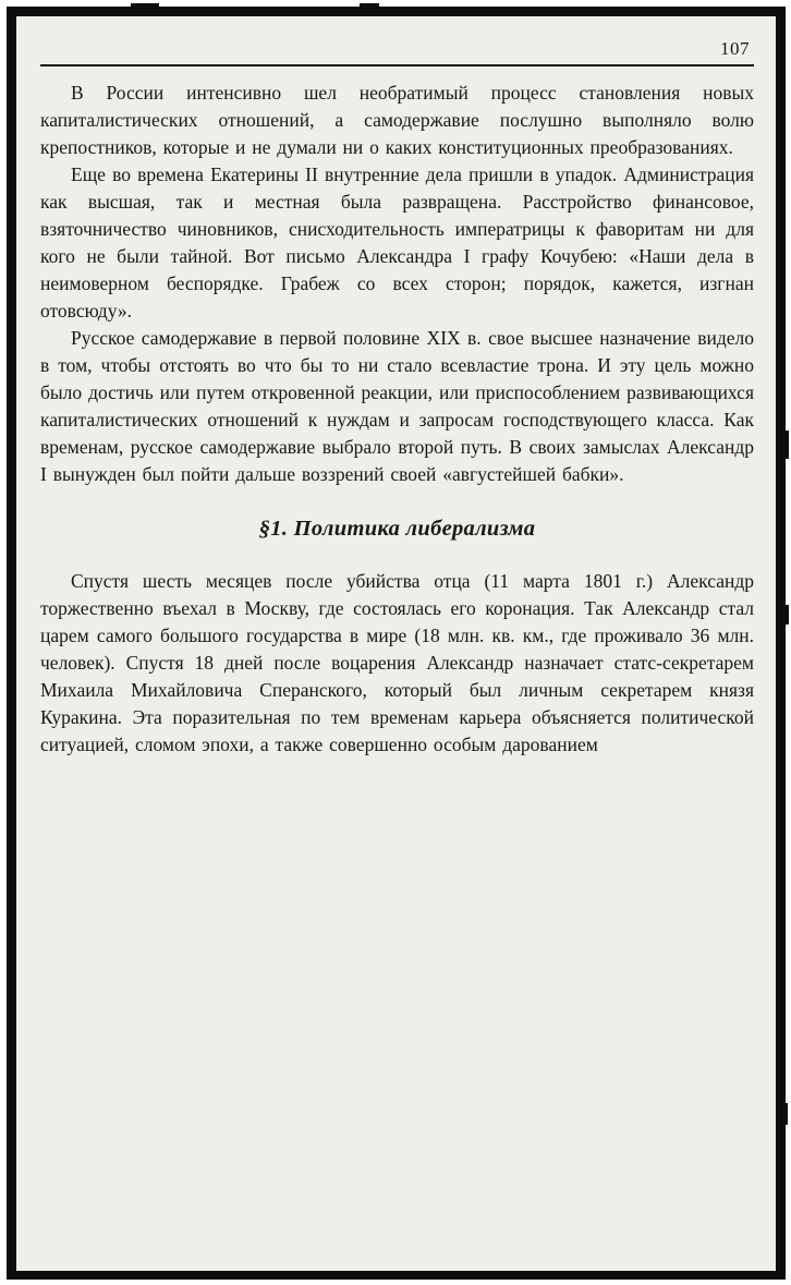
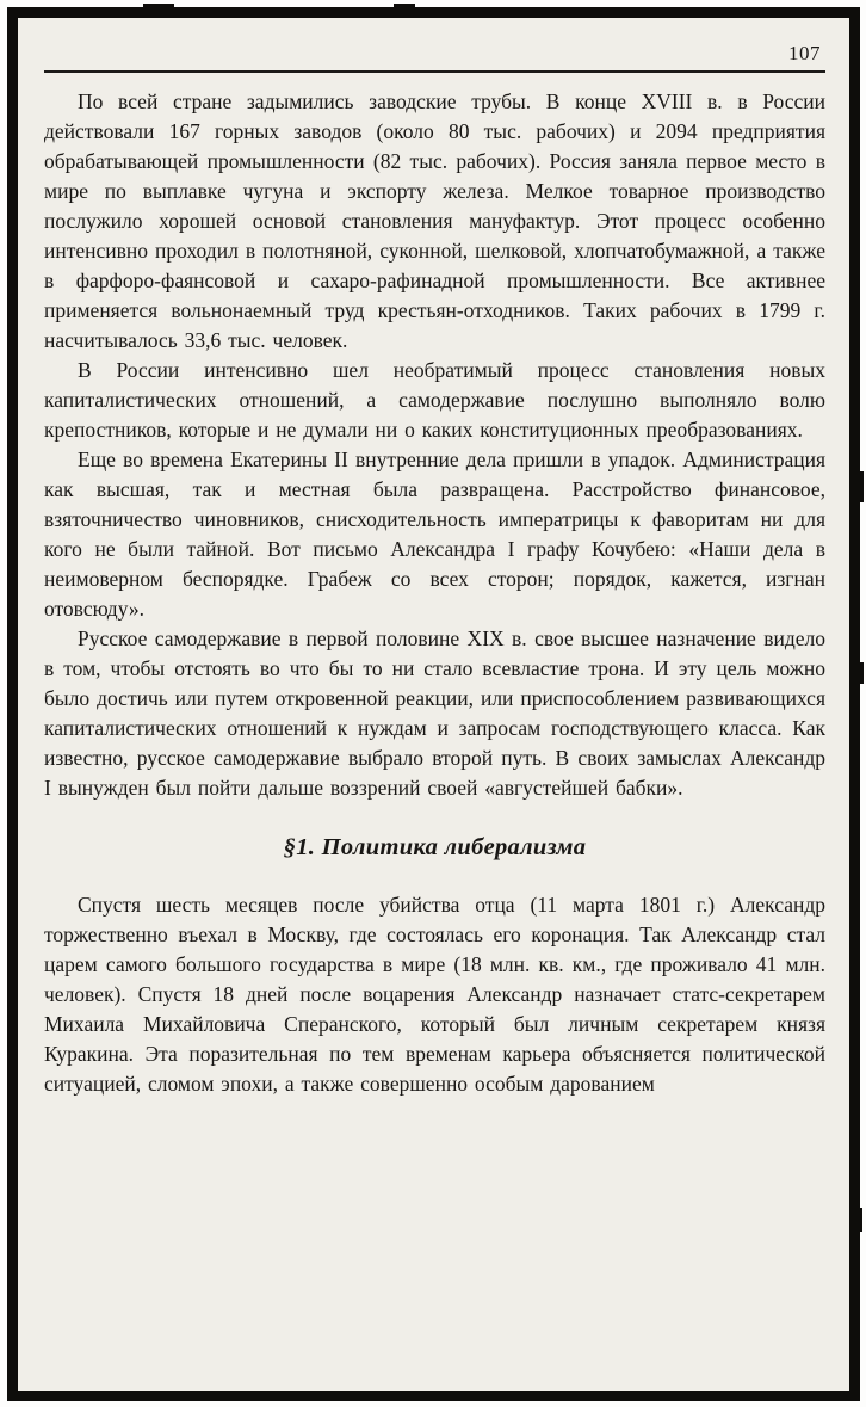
  107
+ По всей стране задымились заводские трубы. В конце XVIII в. в России действовали 167 горных заводов (около 80 тыс. рабочих) и 2094 предприятия обрабатывающей промышленности (82 тыс. рабочих). Россия заняла первое место в мире по выплавке чугуна и экспорту железа. Мелкое товарное производство послужило хорошей основой становления мануфактур. Этот процесс особенно интенсивно проходил в полотняной, суконной, шелковой, хлопчатобумажной, а также в фарфоро-фаянсовой и сахаро-рафинадной промышленности. Все активнее применяется вольнонаемный труд крестьян-отходников. Таких рабочих в 1799 г. насчитывалось 33,6 тыс. человек.
  В России интенсивно шел необратимый процесс становления новых капиталистических отношений, а самодержавие послушно выполняло волю крепостников, которые и не думали ни о каких конституционных преобразованиях.
  Еще во времена Екатерины II внутренние дела пришли в упадок. Администрация как высшая, так и местная была развращена. Расстройство финансовое, взяточничество чиновников, снисходительность императрицы к фаворитам ни для кого не были тайной. Вот письмо Александра I графу Кочубею: «Наши дела в неимоверном беспорядке. Грабеж со всех сторон; порядок, кажется, изгнан отовсюду».
- Русское самодержавие в первой половине XIX в. свое высшее назначение видело в том, чтобы отстоять во что бы то ни стало всевластие трона. И эту цель можно было достичь или путем откровенной реакции, или приспособлением развивающихся капиталистических отношений к нуждам и запросам господствующего класса. Как временам, русское самодержавие выбрало второй путь. В своих замыслах Александр I вынужден был пойти дальше воззрений своей «августейшей бабки».
+ Русское самодержавие в первой половине XIX в. свое высшее назначение видело в том, чтобы отстоять во что бы то ни стало всевластие трона. И эту цель можно было достичь или путем откровенной реакции, или приспособлением развивающихся капиталистических отношений к нуждам и запросам господствующего класса. Как известно, русское самодержавие выбрало второй путь. В своих замыслах Александр I вынужден был пойти дальше воззрений своей «августейшей бабки».
  §1. Политика либерализма
- Спустя шесть месяцев после убийства отца (11 марта 1801 г.) Александр торжественно въехал в Москву, где состоялась его коронация. Так Александр стал царем самого большого государства в мире (18 млн. кв. км., где проживало 36 млн. человек). Спустя 18 дней после воцарения Александр назначает статс-секретарем Михаила Михайловича Сперанского, который был личным секретарем князя Куракина. Эта поразительная по тем временам карьера объясняется политической ситуацией, сломом эпохи, а также совершенно особым дарованием
+ Спустя шесть месяцев после убийства отца (11 марта 1801 г.) Александр торжественно въехал в Москву, где состоялась его коронация. Так Александр стал царем самого большого государства в мире (18 млн. кв. км., где проживало 41 млн. человек). Спустя 18 дней после воцарения Александр назначает статс-секретарем Михаила Михайловича Сперанского, который был личным секретарем князя Куракина. Эта поразительная по тем временам карьера объясняется политической ситуацией, сломом эпохи, а также совершенно особым дарованием
